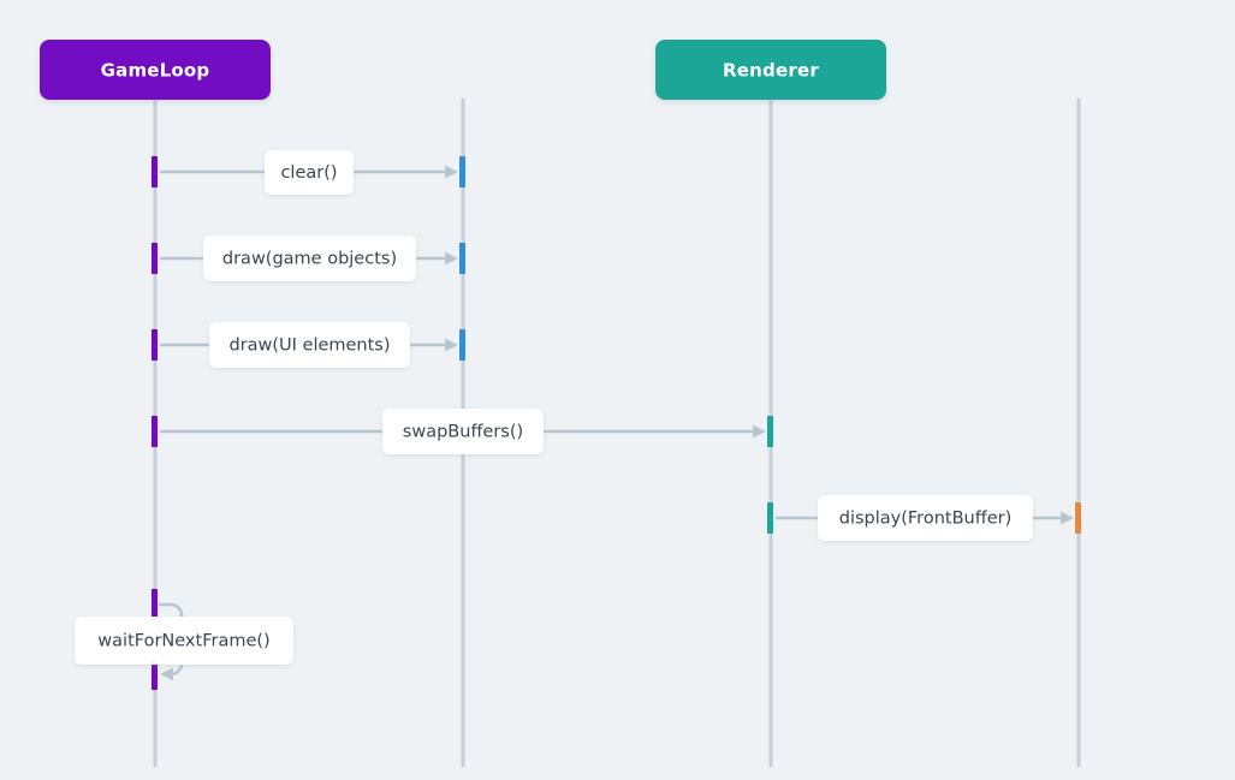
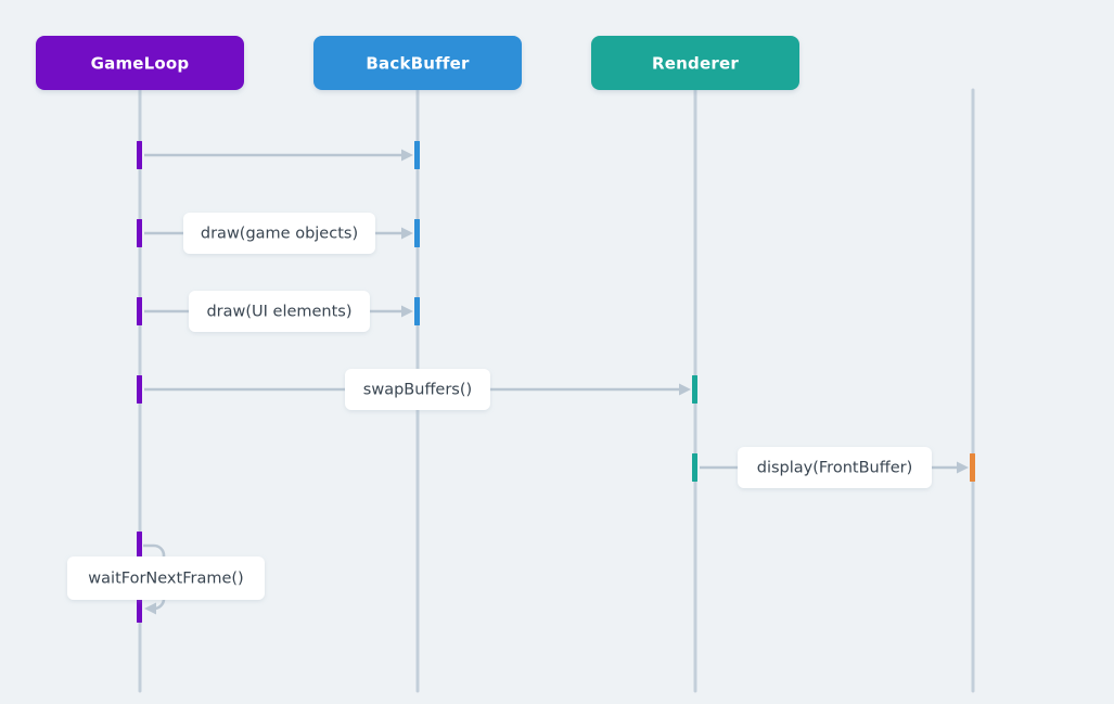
- clear()
  draw(game objects)
  draw(UI elements)
  swapBuffers()
  display(FrontBuffer)
  waitForNextFrame()
  GameLoop
+ BackBuffer
  Renderer
